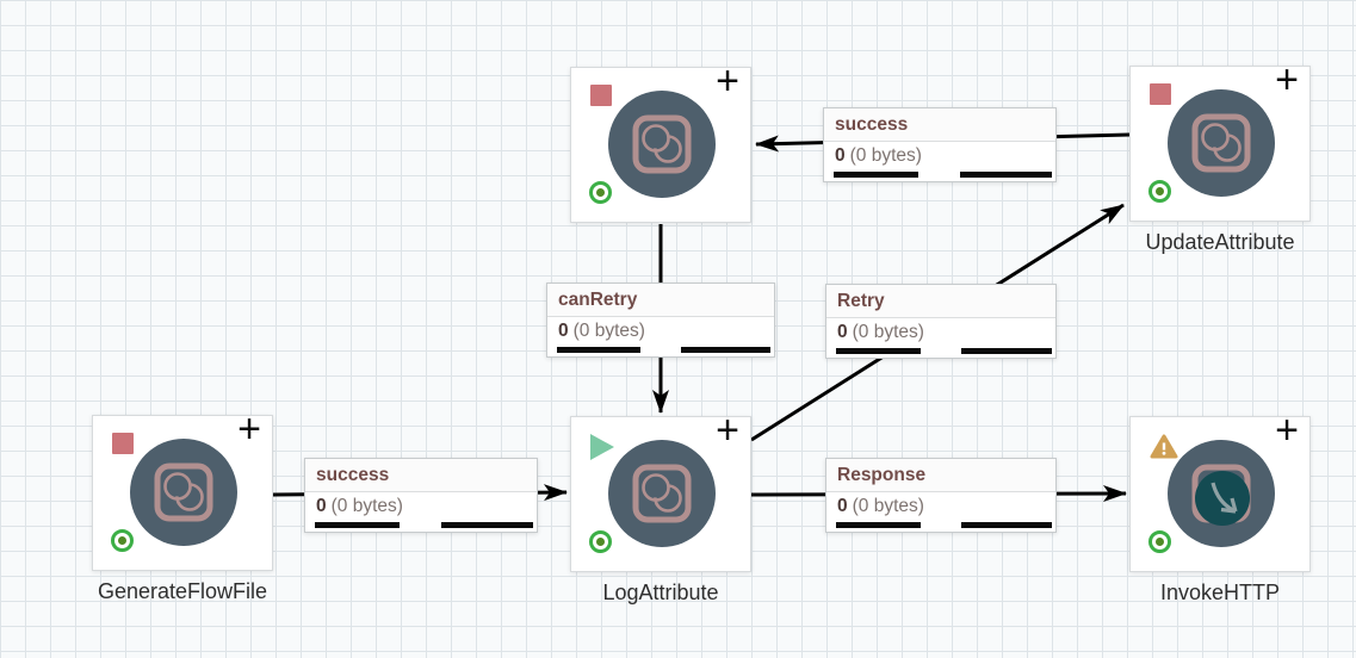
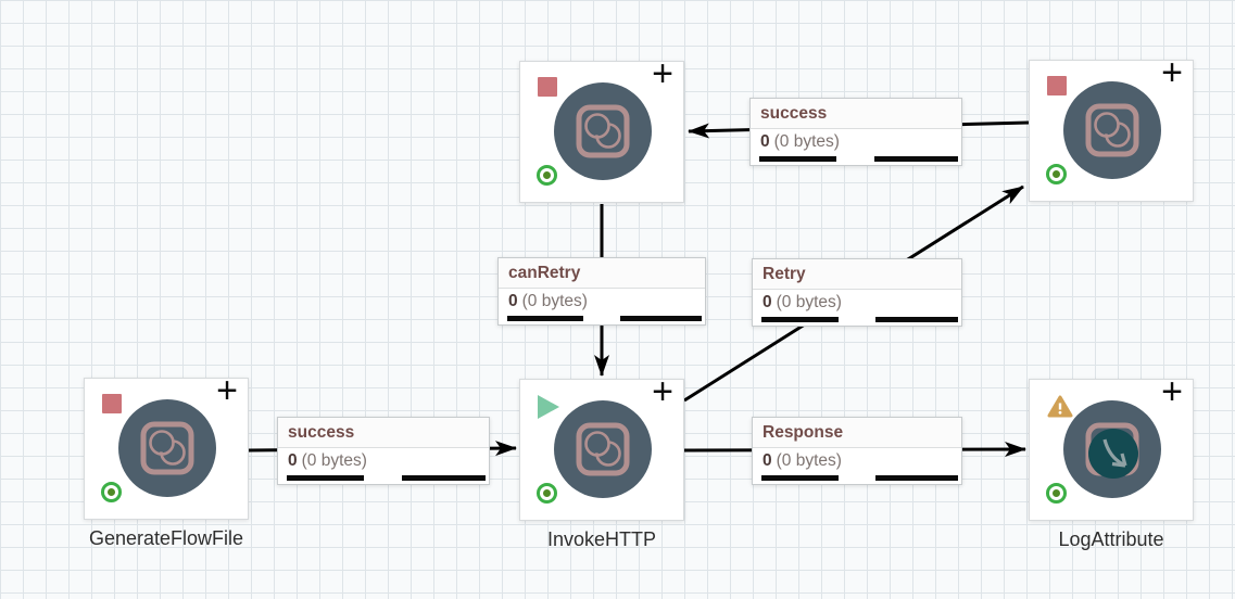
  success
  0 (0 bytes)
  canRetry
  0 (0 bytes)
  Retry
  0 (0 bytes)
  success
  0 (0 bytes)
  Response
  0 (0 bytes)
  +
  +
- UpdateAttribute
  +
  GenerateFlowFile
  +
- LogAttribute
+ InvokeHTTP
  +
- InvokeHTTP
+ LogAttribute
